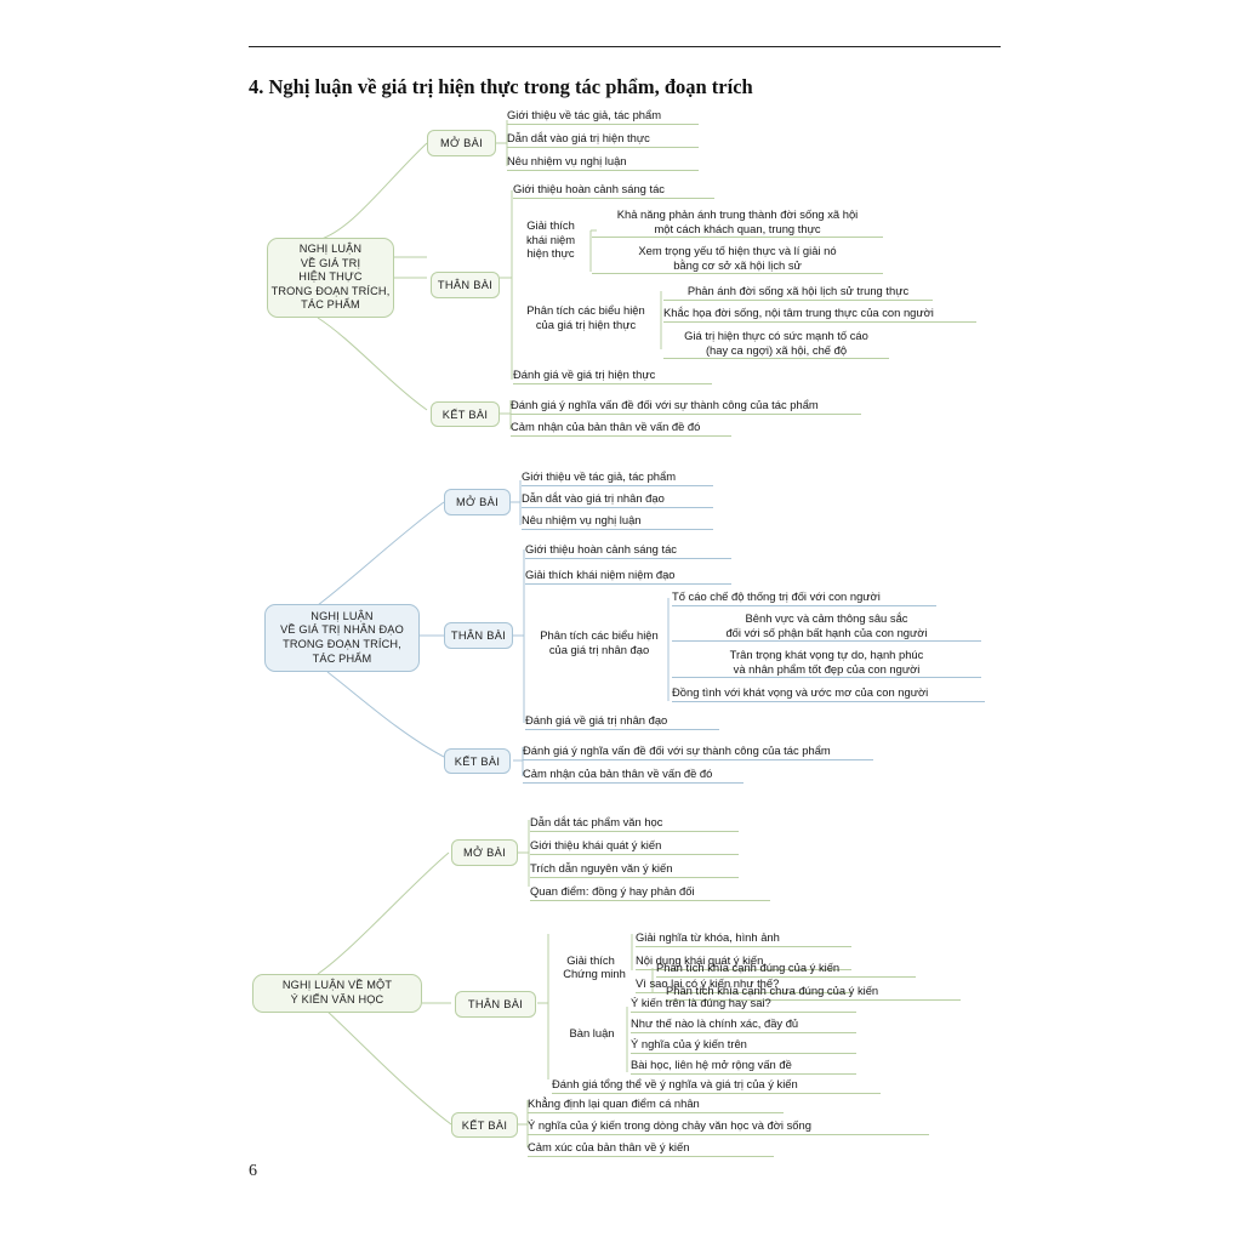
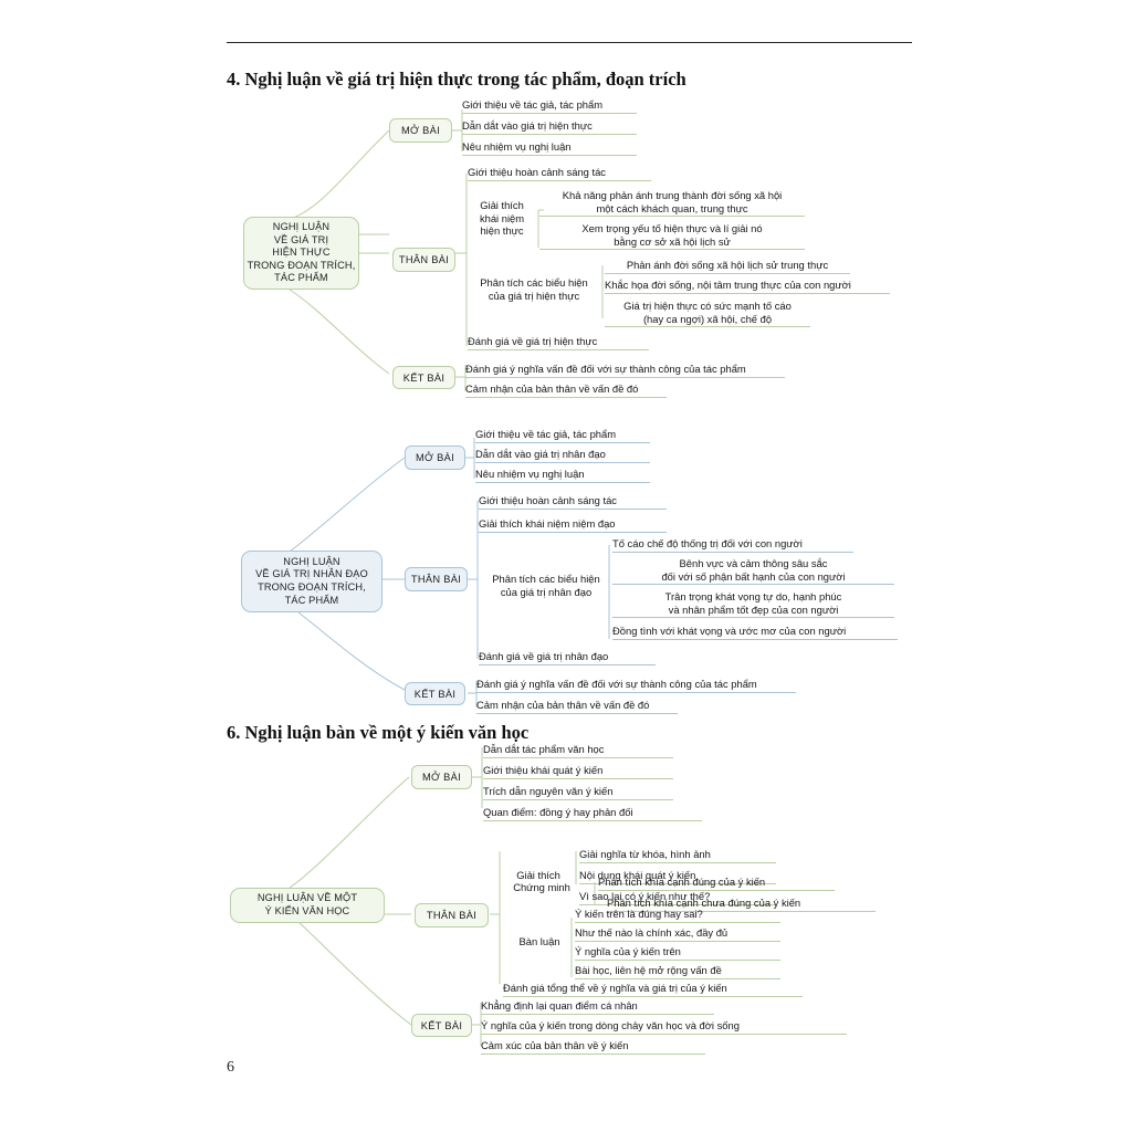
  4. Nghị luận về giá trị hiện thực trong tác phẩm, đoạn trích
  NGHỊ LUẬN
  VỀ GIÁ TRỊ
  HIỆN THỰC
  TRONG ĐOẠN TRÍCH,
  TÁC PHẨM
  MỞ BÀI
  Giới thiệu về tác giả, tác phẩm
  Dẫn dắt vào giá trị hiện thực
  Nêu nhiệm vụ nghị luận
  THÂN BÀI
  Giới thiệu hoàn cảnh sáng tác
  Giải thích
  khái niệm
  hiện thực
  Khả năng phản ánh trung thành đời sống xã hội
  một cách khách quan, trung thực
  Xem trọng yếu tố hiện thực và lí giải nó
  bằng cơ sở xã hội lịch sử
  Phân tích các biểu hiện
  của giá trị hiện thực
  Phản ánh đời sống xã hội lịch sử trung thực
  Khắc họa đời sống, nội tâm trung thực của con người
  Giá trị hiện thực có sức mạnh tố cáo
  (hay ca ngợi) xã hội, chế độ
  Đánh giá về giá trị hiện thực
  KẾT BÀI
  Đánh giá ý nghĩa vấn đề đối với sự thành công của tác phẩm
  Cảm nhận của bản thân về vấn đề đó
  NGHỊ LUẬN
  VỀ GIÁ TRỊ NHÂN ĐẠO
  TRONG ĐOẠN TRÍCH,
  TÁC PHẨM
  MỞ BÀI
  Giới thiệu về tác giả, tác phẩm
  Dẫn dắt vào giá trị nhân đạo
  Nêu nhiệm vụ nghị luận
  THÂN BÀI
  Giới thiệu hoàn cảnh sáng tác
  Giải thích khái niệm niệm đạo
  Phân tích các biểu hiện
  của giá trị nhân đạo
  Tố cáo chế độ thống trị đối với con người
  Bênh vực và cảm thông sâu sắc
  đối với số phận bất hạnh của con người
  Trân trọng khát vọng tự do, hạnh phúc
  và nhân phẩm tốt đẹp của con người
  Đồng tình với khát vọng và ước mơ của con người
  Đánh giá về giá trị nhân đạo
  KẾT BÀI
  Đánh giá ý nghĩa vấn đề đối với sự thành công của tác phẩm
  Cảm nhận của bản thân về vấn đề đó
+ 6. Nghị luận bàn về một ý kiến văn học
  NGHỊ LUẬN VỀ MỘT
  Ý KIẾN VĂN HỌC
  MỞ BÀI
  Dẫn dắt tác phẩm văn học
  Giới thiệu khái quát ý kiến
  Trích dẫn nguyên văn ý kiến
  Quan điểm: đồng ý hay phản đối
  THÂN BÀI
  Giải thích
  Giải nghĩa từ khóa, hình ảnh
  Nội dung khái quát ý kiến
  Vì sao lại có ý kiến như thế?
  Chứng minh
  Phân tích khía cạnh đúng của ý kiến
  Phân tích khía cạnh chưa đúng của ý kiến
  Bàn luận
  Ý kiến trên là đúng hay sai?
  Như thế nào là chính xác, đầy đủ
  Ý nghĩa của ý kiến trên
  Bài học, liên hệ mở rộng vấn đề
  Đánh giá tổng thể về ý nghĩa và giá trị của ý kiến
  KẾT BÀI
  Khẳng định lại quan điểm cá nhân
  Ý nghĩa của ý kiến trong dòng chảy văn học và đời sống
  Cảm xúc của bản thân về ý kiến
  6
